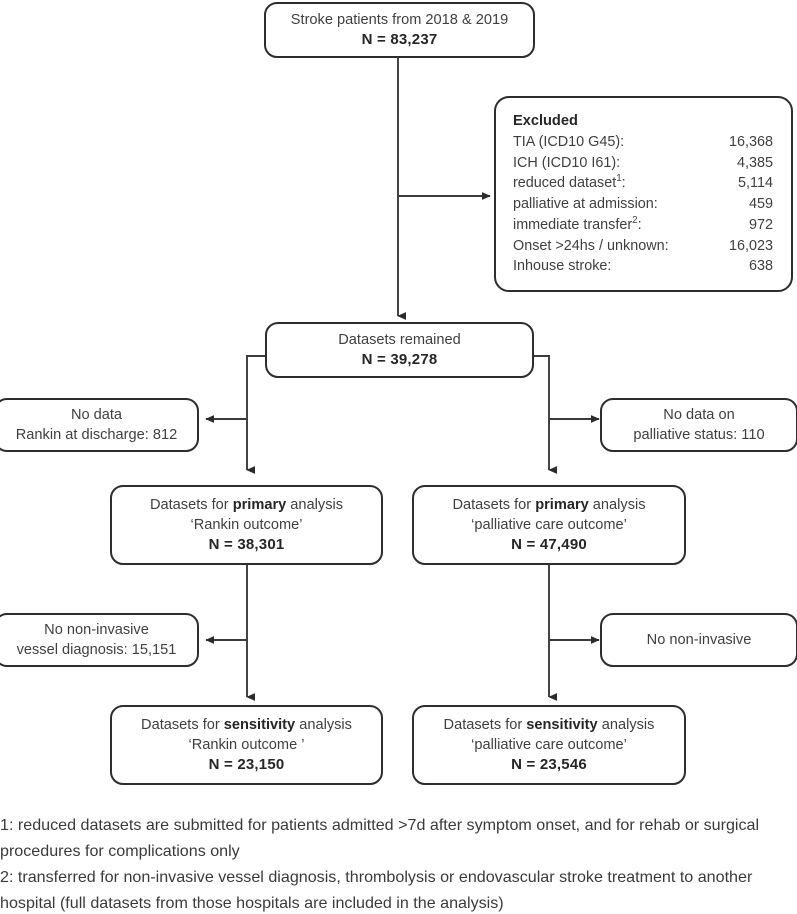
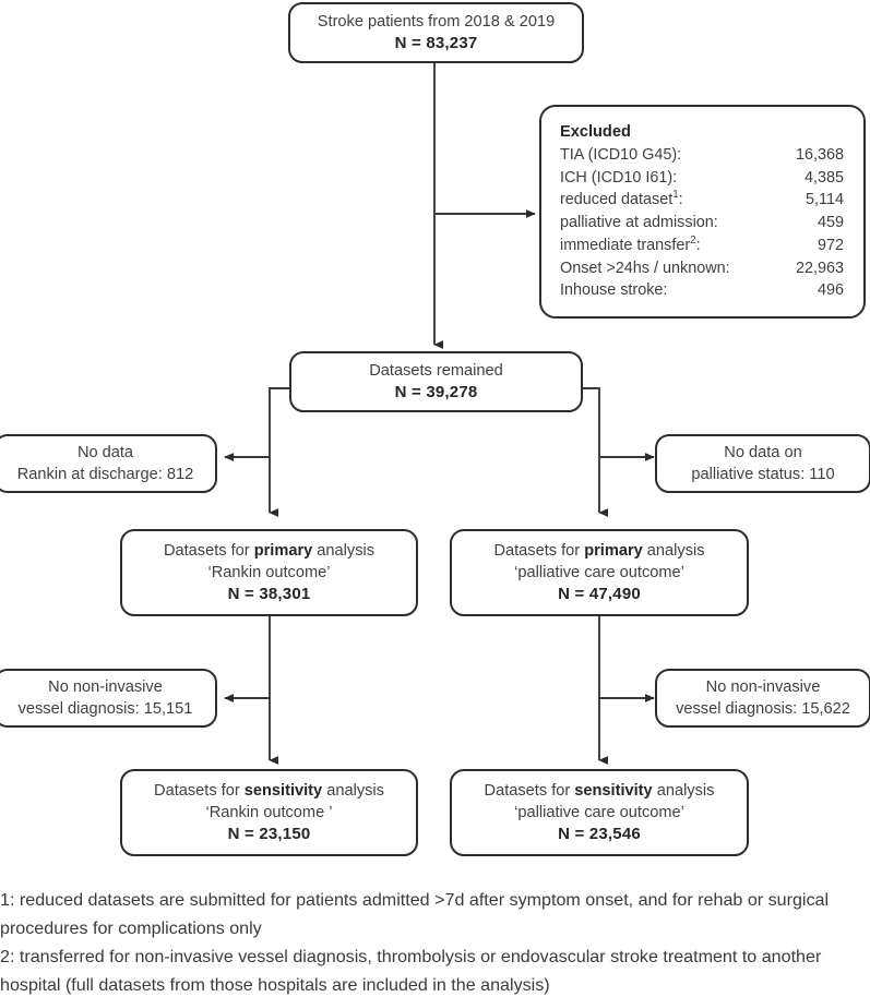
  Stroke patients from 2018 & 2019
  N = 83,237
  Excluded
  TIA (ICD10 G45):
  16,368
  ICH (ICD10 I61):
  4,385
  reduced dataset1:
  5,114
  palliative at admission:
  459
  immediate transfer2:
  972
  Onset >24hs / unknown:
- 16,023
+ 22,963
  Inhouse stroke:
- 638
+ 496
  Datasets remained
  N = 39,278
  No data
  Rankin at discharge: 812
  No data on
  palliative status: 110
  Datasets for primary analysis
  ‘Rankin outcome’
  N = 38,301
  Datasets for primary analysis
  ‘palliative care outcome’
  N = 47,490
  No non-invasive
  vessel diagnosis: 15,151
  No non-invasive
+ vessel diagnosis: 15,622
  Datasets for sensitivity analysis
  ‘Rankin outcome ’
  N = 23,150
  Datasets for sensitivity analysis
  ‘palliative care outcome’
  N = 23,546
  1: reduced datasets are submitted for patients admitted >7d after symptom onset, and for rehab or surgical procedures for complications only
  2: transferred for non-invasive vessel diagnosis, thrombolysis or endovascular stroke treatment to another hospital (full datasets from those hospitals are included in the analysis)
